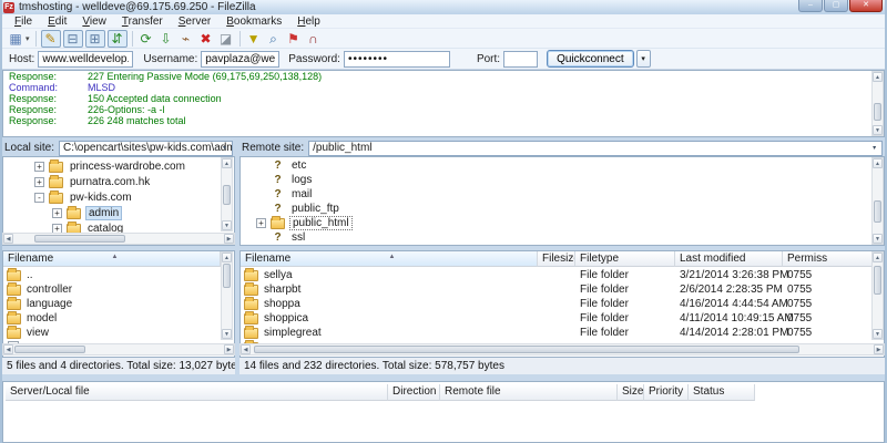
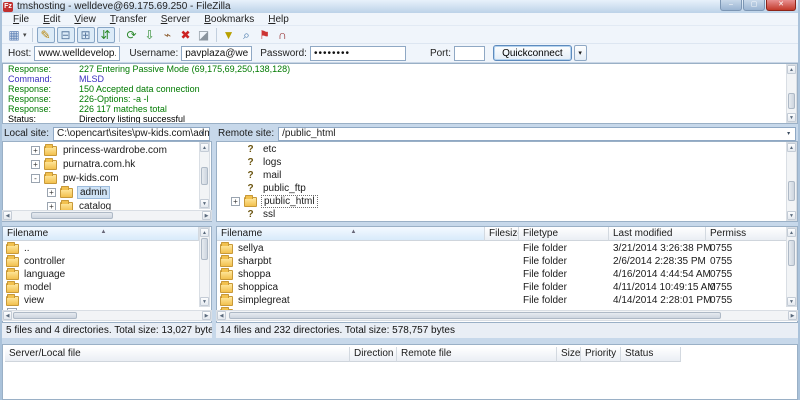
  tmshosting - welldeve@69.175.69.250 - FileZilla
  File
  Edit
  View
  Transfer
  Server
  Bookmarks
  Help
  ▦
  ✎
  ⊟
  ⊞
  ⇵
  ⟳
  ⇩
  ⌁
  ✖
  ◪
  ▼
  ⌕
  ⚑
  ∩
  Host:
  www.welldevelop.
  Username:
  Password:
  ••••••••
  Port:
  Quickconnect
  Response:
  227 Entering Passive Mode (69,175,69,250,138,128)
  Command:
  MLSD
  Response:
  150 Accepted data connection
  Response:
  226-Options: -a -l
  Response:
- 226 248 matches total
+ 226 117 matches total
+ Status:
+ Directory listing successful
  Local site:
  C:\opencart\sites\pw-kids.com\adm
  Remote site:
  /public_html
  +
  princess-wardrobe.com
  +
  purnatra.com.hk
  -
  pw-kids.com
  +
  admin
  +
  catalog
  ?
  etc
  ?
  logs
  ?
  mail
  ?
  public_ftp
  +
  public_html
  ?
  ssl
  Filename
  ..
  controller
  language
  model
  view
  5 files and 4 directories. Total size: 13,027 byte
  Filename
  Filesiz
  Filetype
  Last modified
  Permiss
  sellya
  File folder
  3/21/2014 3:26:38 PM
  0755
  sharpbt
  File folder
  2/6/2014 2:28:35 PM
  0755
  shoppa
  File folder
  4/16/2014 4:44:54 AM
  0755
  shoppica
  File folder
  4/11/2014 10:49:15 AM
  0755
  simplegreat
  File folder
  4/14/2014 2:28:01 PM
  0755
  14 files and 232 directories. Total size: 578,757 bytes
  Server/Local file
  Direction
  Remote file
  Size
  Priority
  Status
